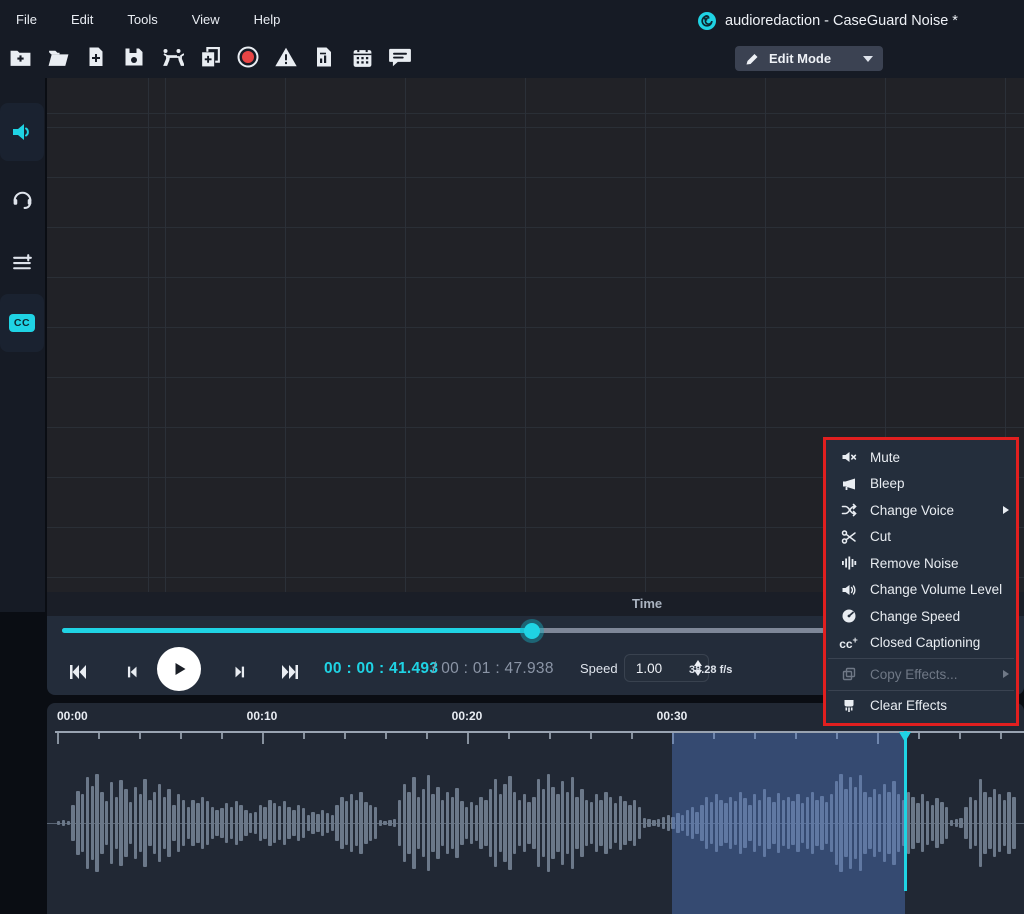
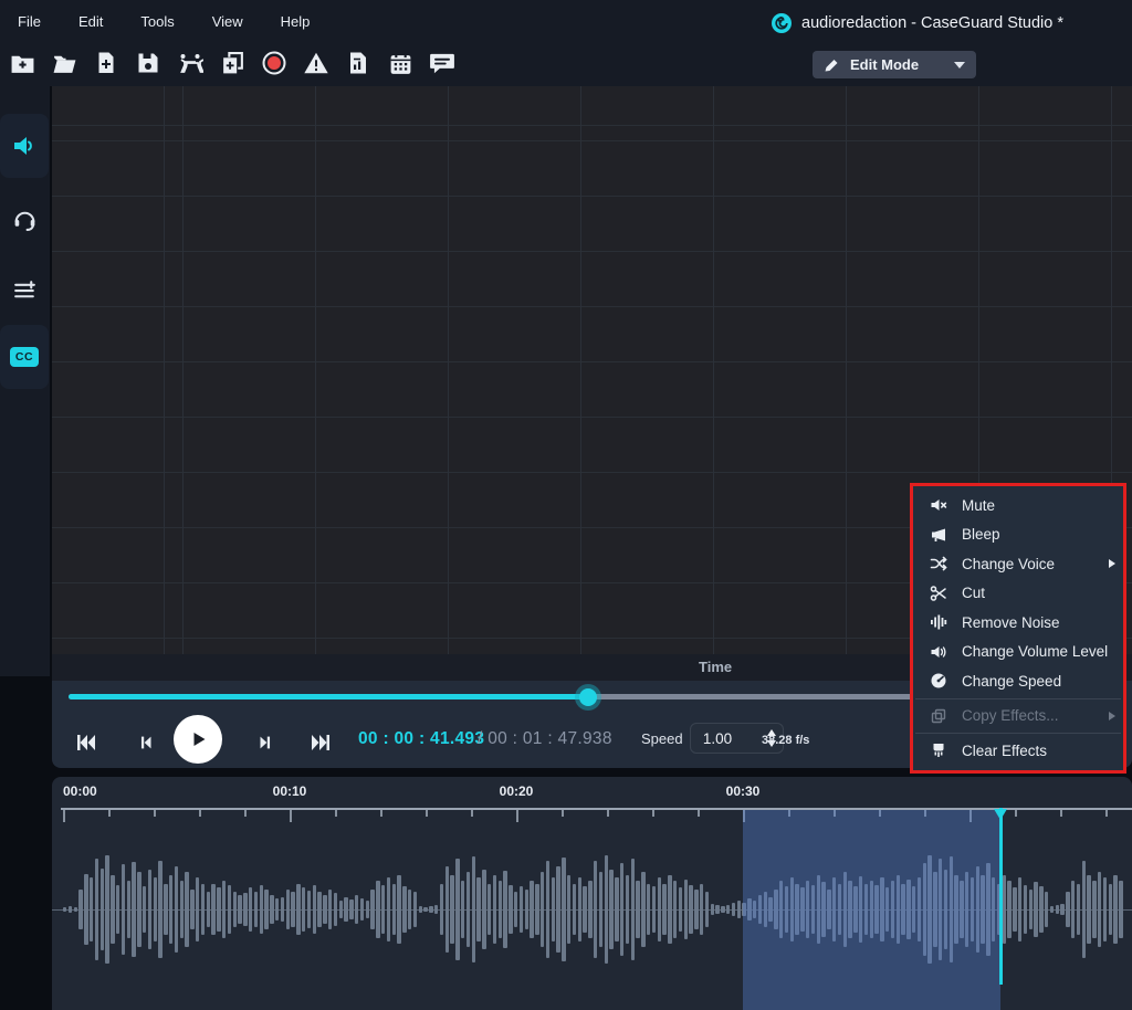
  File
  Edit
  Tools
  View
  Help
- audioredaction - CaseGuard Noise *
+ audioredaction - CaseGuard Studio *
  Edit Mode
  CC
  Time
  00 : 00 : 41.493
  / 00 : 01 : 47.938
  Speed
  1.00
  38.28 f/s
  00:00
  00:10
  00:20
  00:30
  Mute
  Bleep
  Change Voice
  Cut
  Remove Noise
  Change Volume Level
  Change Speed
- cc+
- Closed Captioning
  Copy Effects...
  Clear Effects
